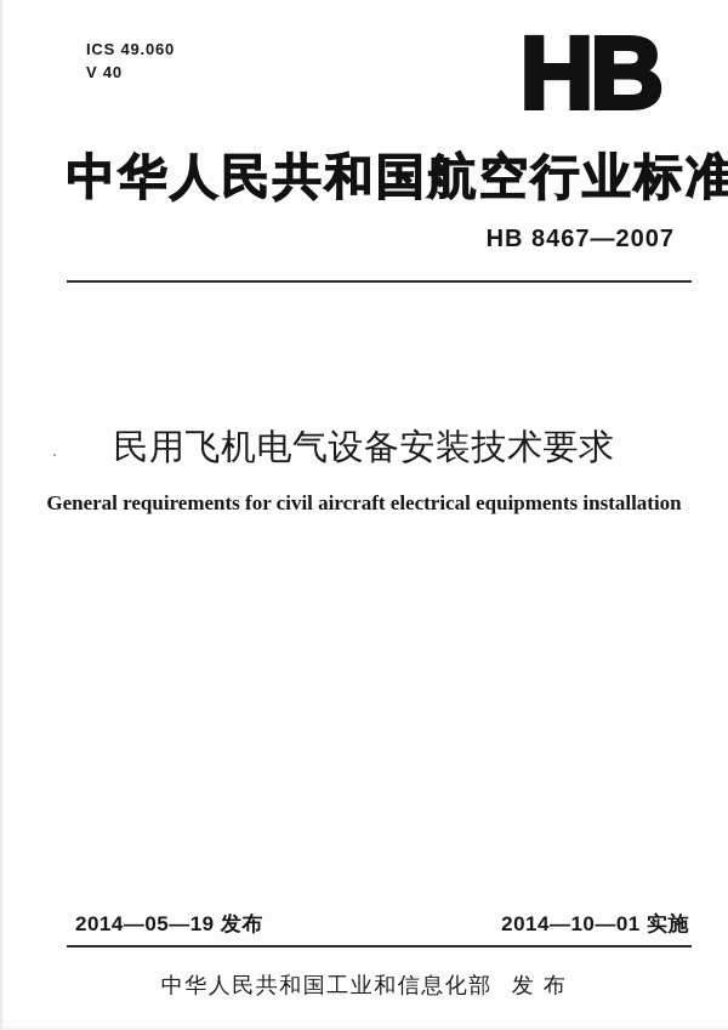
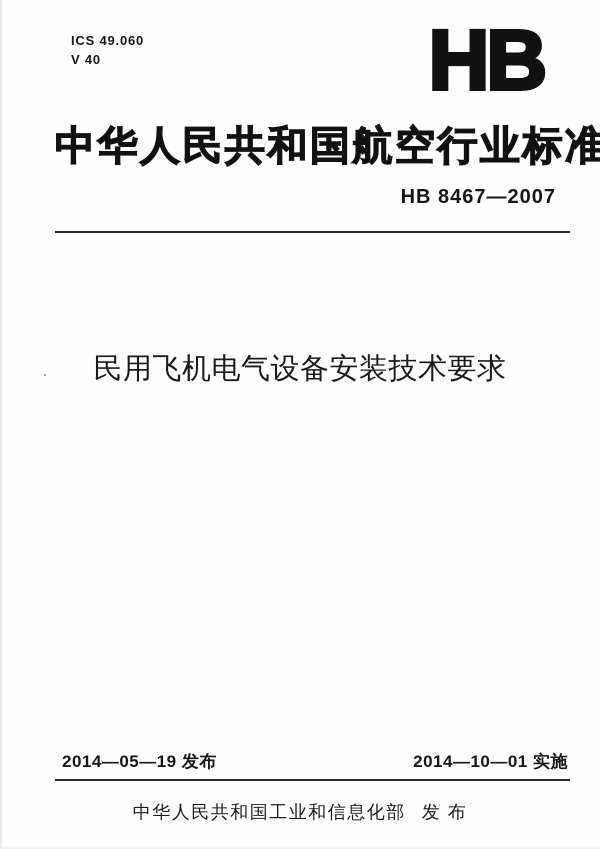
  ICS 49.060
  V 40
  HB
  中华人民共和国航空行业标准
  HB 8467—2007
  民用飞机电气设备安装技术要求
- General requirements for civil aircraft electrical equipments installation
  2014—05—19 发布
  2014—10—01 实施
  中华人民共和国工业和信息化部 发 布
